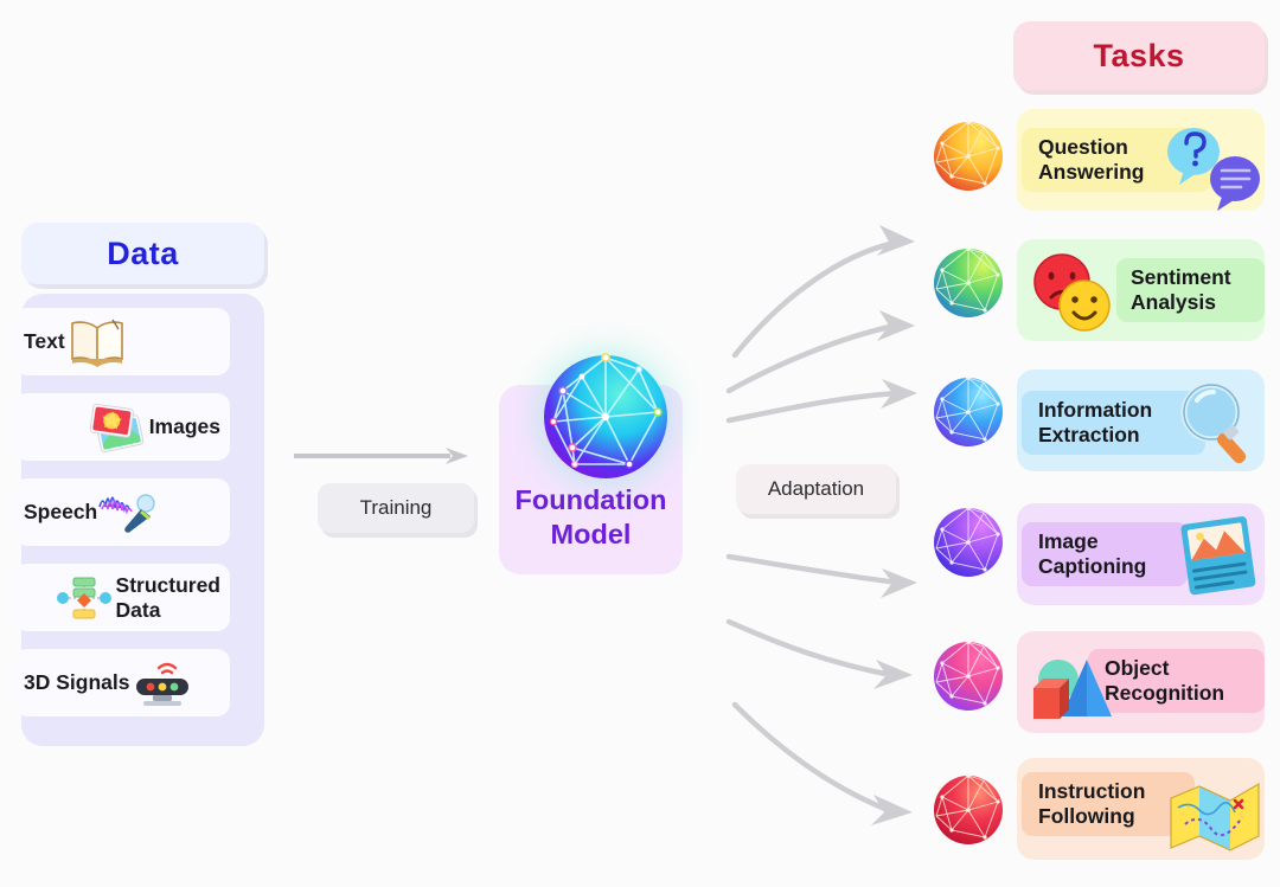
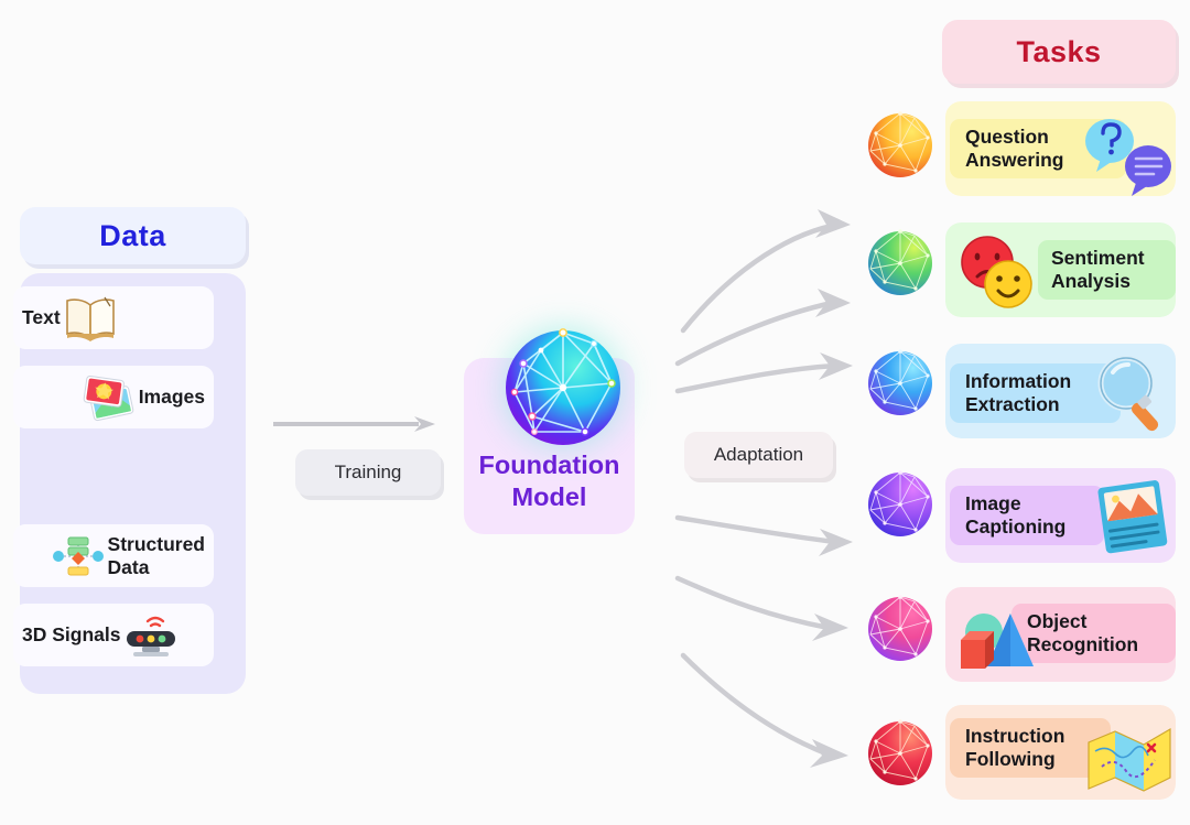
  Data
  Text
  Images
- Speech
  Structured
  Data
  3D Signals
  Training
  Foundation
  Model
  Adaptation
  Tasks
  Question
  Answering
  Sentiment
  Analysis
  Information
  Extraction
  Image
  Captioning
  Object
  Recognition
  Instruction
  Following
